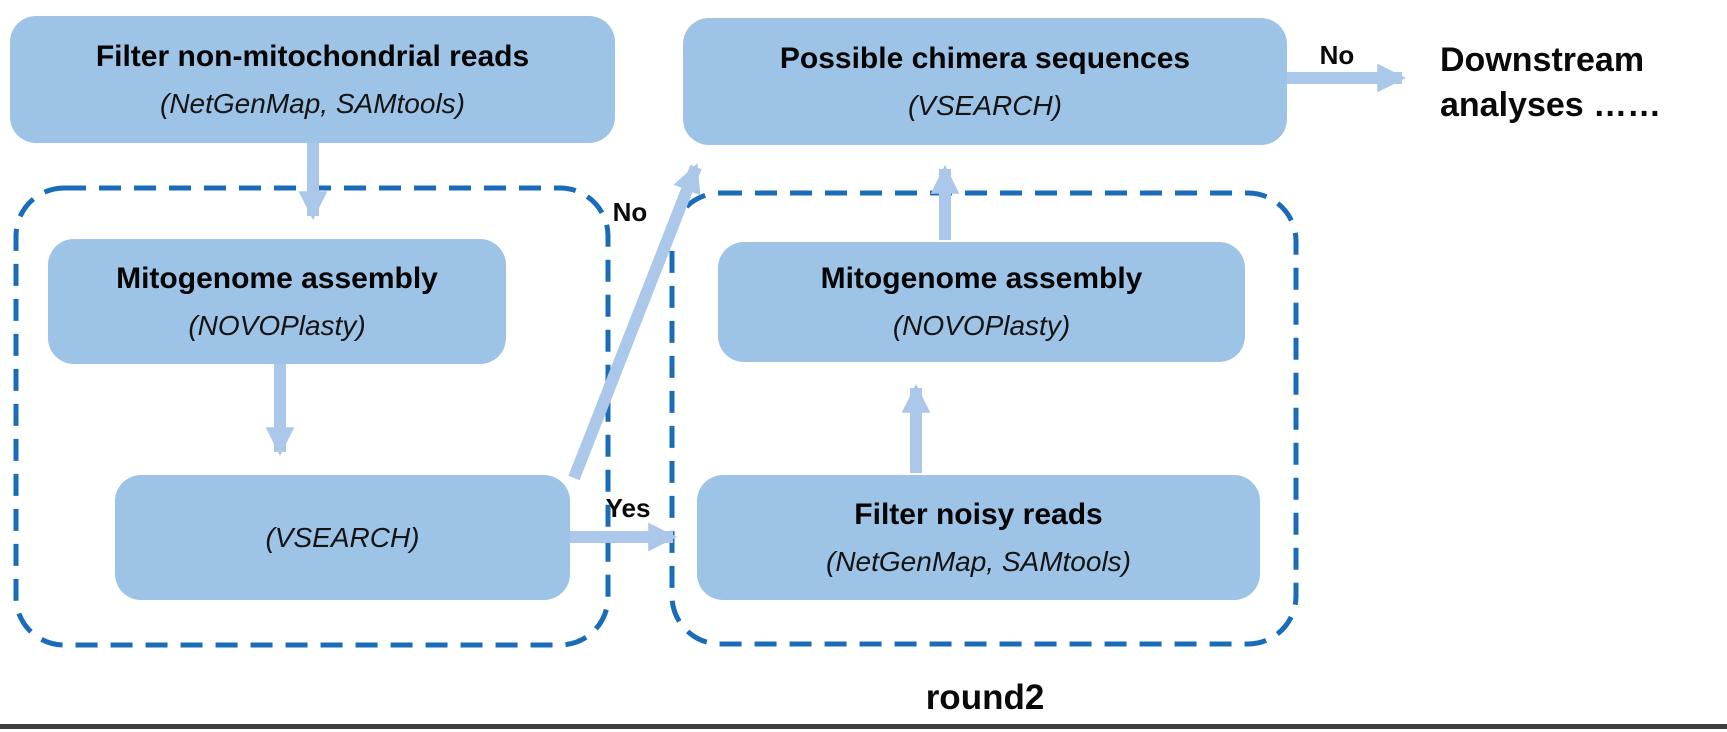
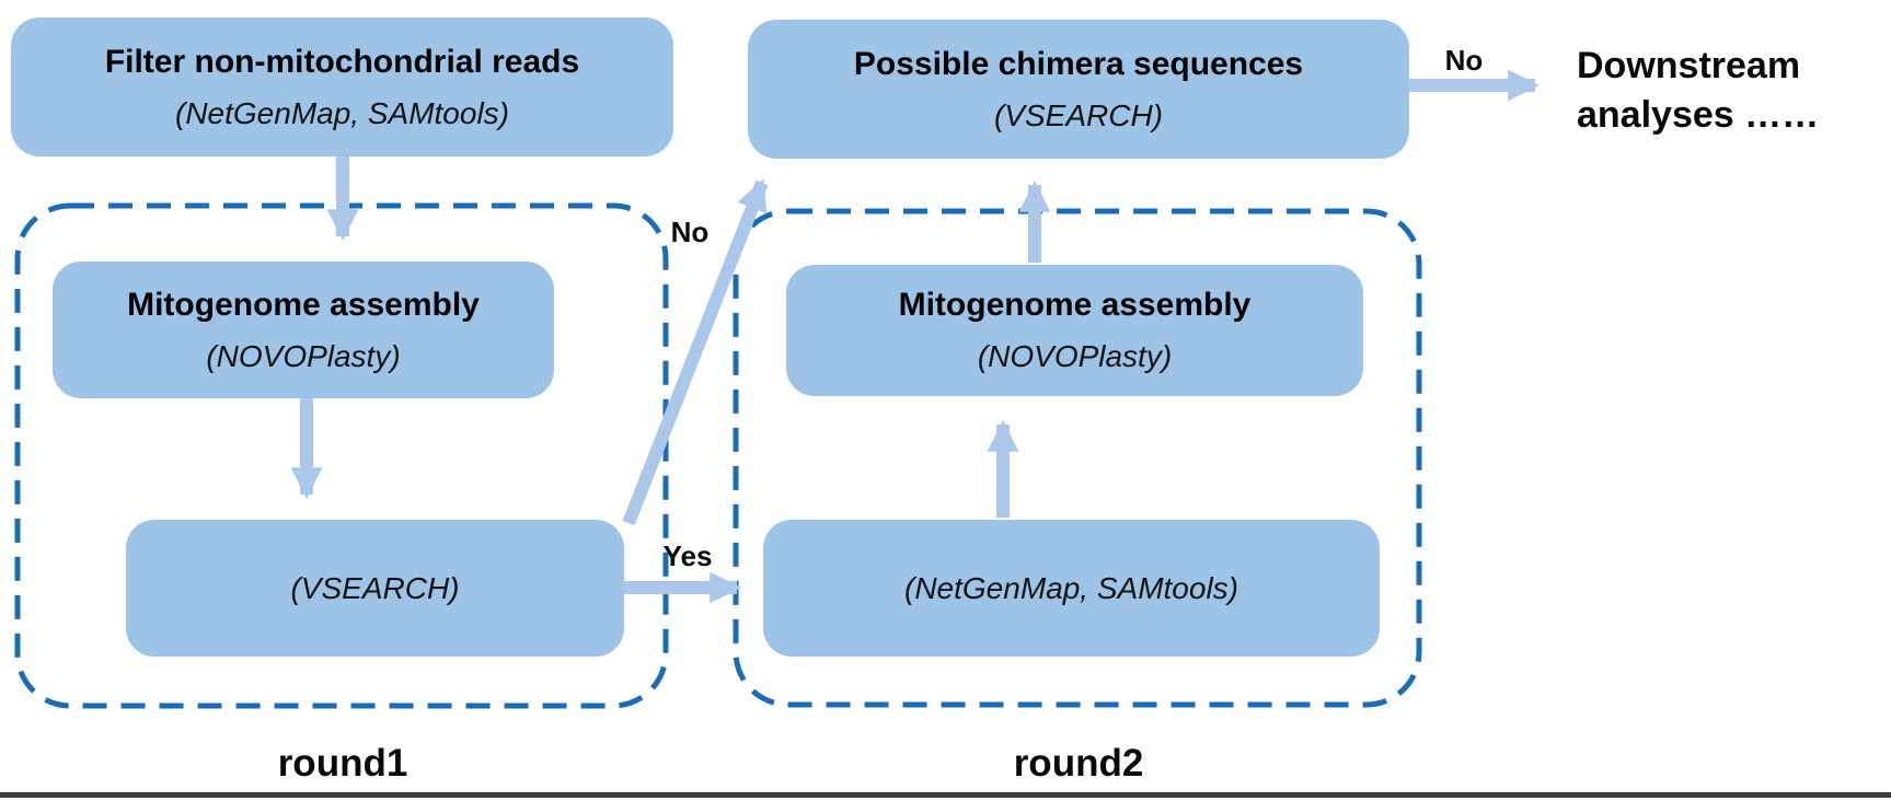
  Filter non-mitochondrial reads
  (NetGenMap, SAMtools)
  Possible chimera sequences
  (VSEARCH)
  Mitogenome assembly
  (NOVOPlasty)
  Mitogenome assembly
  (NOVOPlasty)
  (VSEARCH)
- Filter noisy reads
  (NetGenMap, SAMtools)
  No
  Yes
  No
  Downstream analyses ……
+ round1
  round2
